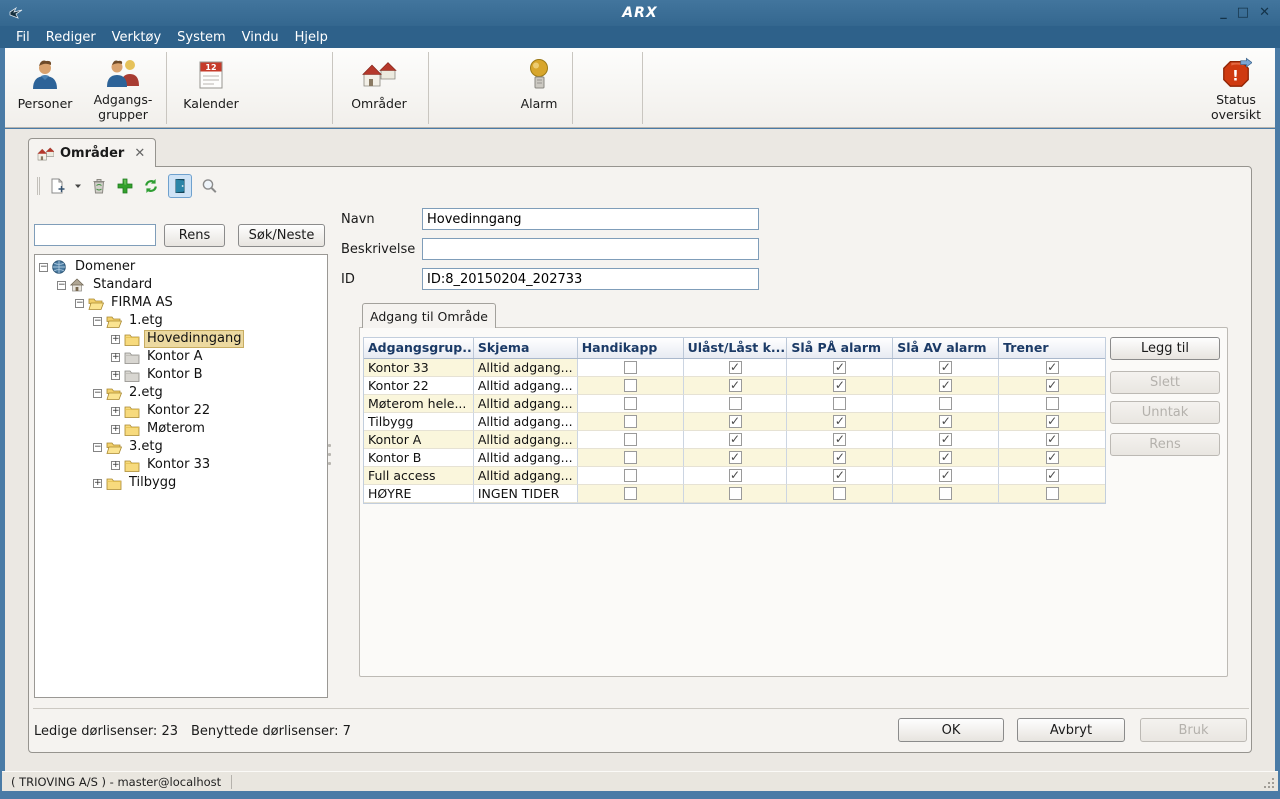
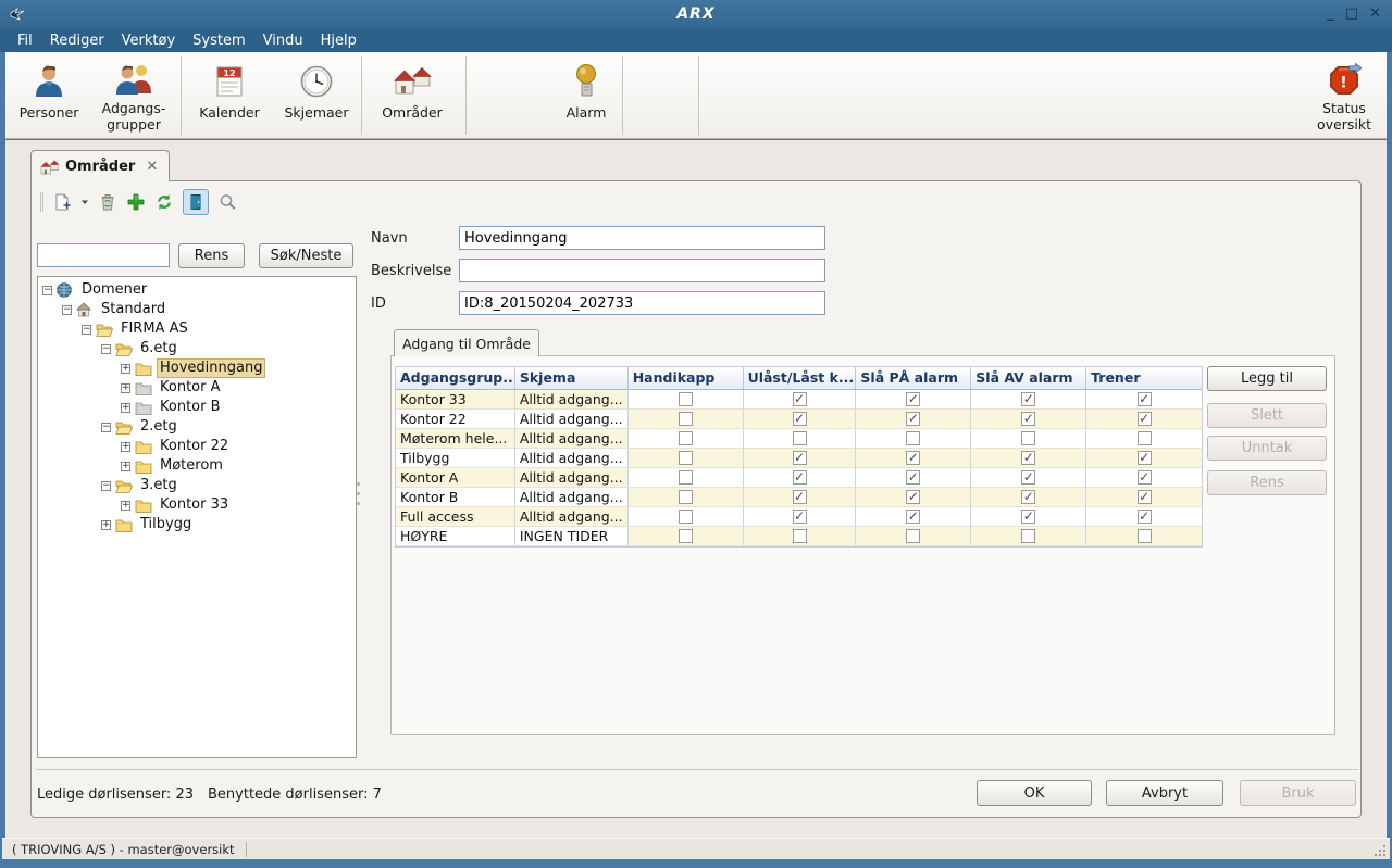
  ARX
  _
  □
  ✕
  Fil
  Rediger
  Verktøy
  System
  Vindu
  Hjelp
  Personer
  Adgangs-grupper
  12
  Kalender
+ Skjemaer
  Områder
  Alarm
  !
  Status oversikt
  Områder
  ✕
  Rens
  Søk/Neste
  −
  Domener
  −
  Standard
  −
  FIRMA AS
  −
- 1.etg
+ 6.etg
  +
  Hovedinngang
  +
  Kontor A
  +
  Kontor B
  −
  2.etg
  +
  Kontor 22
  +
  Møterom
  −
  3.etg
  +
  Kontor 33
  +
  Tilbygg
  Navn
  Hovedinngang
  Beskrivelse
  ID
  ID:8_20150204_202733
  Adgang til Område
  Adgangsgrup..
  Skjema
  Handikapp
  Ulåst/Låst k...
  Slå PÅ alarm
  Slå AV alarm
  Trener
  Kontor 33
  Alltid adgang...
  ✓
  ✓
  ✓
  ✓
  Kontor 22
  Alltid adgang...
  ✓
  ✓
  ✓
  ✓
  Møterom hele...
  Alltid adgang...
  Tilbygg
  Alltid adgang...
  ✓
  ✓
  ✓
  ✓
  Kontor A
  Alltid adgang...
  ✓
  ✓
  ✓
  ✓
  Kontor B
  Alltid adgang...
  ✓
  ✓
  ✓
  ✓
  Full access
  Alltid adgang...
  ✓
  ✓
  ✓
  ✓
  HØYRE
  INGEN TIDER
  Legg til
  Slett
  Unntak
  Rens
  Ledige dørlisenser: 23
  Benyttede dørlisenser: 7
  OK
  Avbryt
  Bruk
- ( TRIOVING A/S ) - master@localhost
+ ( TRIOVING A/S ) - master@oversikt
